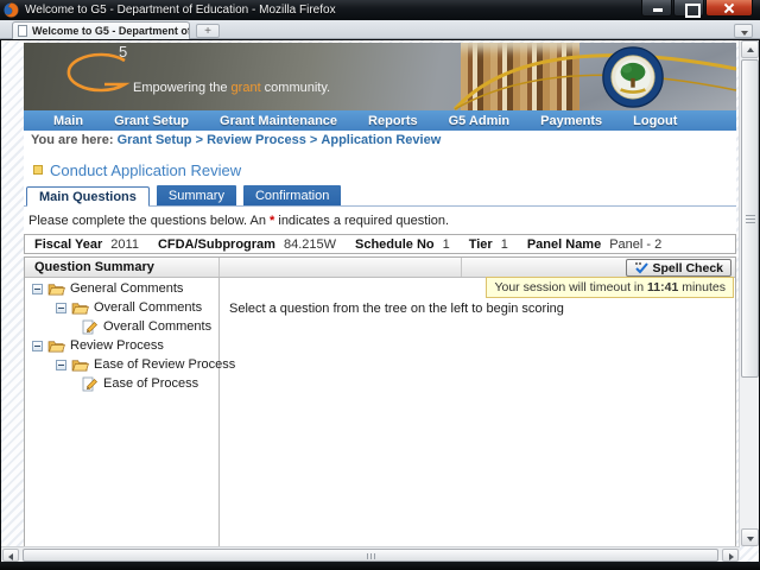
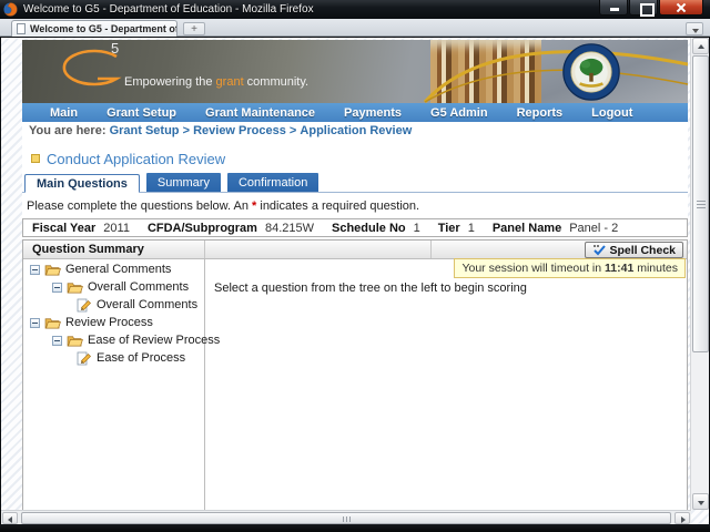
  Welcome to G5 - Department of Education - Mozilla Firefox
  Welcome to G5 - Department o
  +
  5
  Empowering the grant community.
  Main
  Grant Setup
  Grant Maintenance
- Reports
+ Payments
  G5 Admin
- Payments
+ Reports
  Logout
  You are here: Grant Setup > Review Process > Application Review
  Conduct Application Review
  Main Questions
  Summary
  Confirmation
  Please complete the questions below. An * indicates a required question.
  Fiscal Year
  2011
  CFDA/Subprogram
  84.215W
  Schedule No
  1
  Tier
  1
  Panel Name
  Panel - 2
  Question Summary
  Spell Check
  Your session will timeout in 11:41 minutes
  Select a question from the tree on the left to begin scoring
  General Comments
  Overall Comments
  Overall Comments
  Review Process
  Ease of Review Process
  Ease of Process
